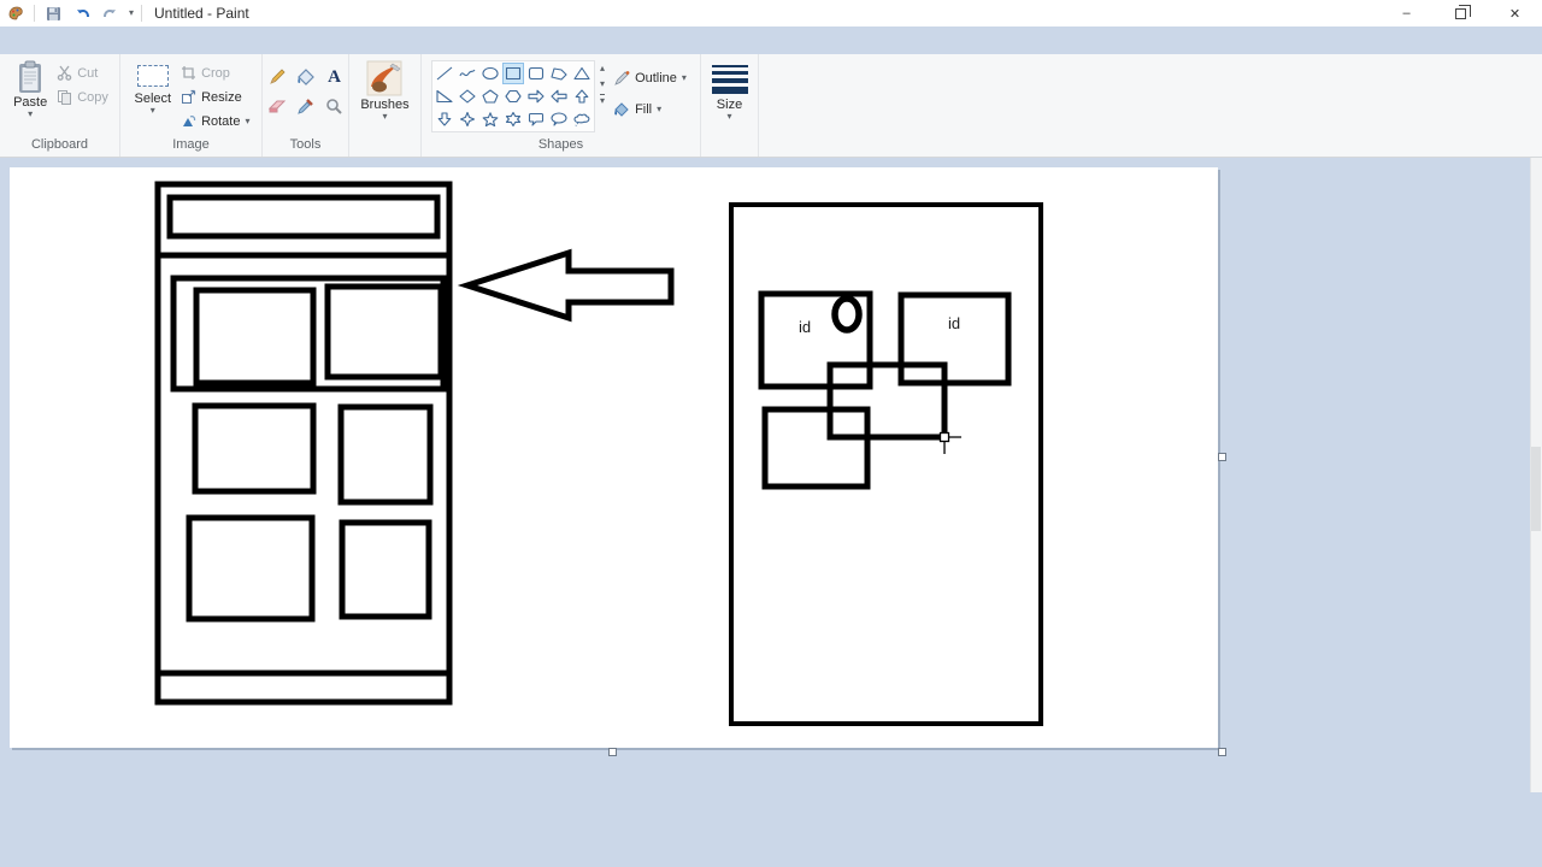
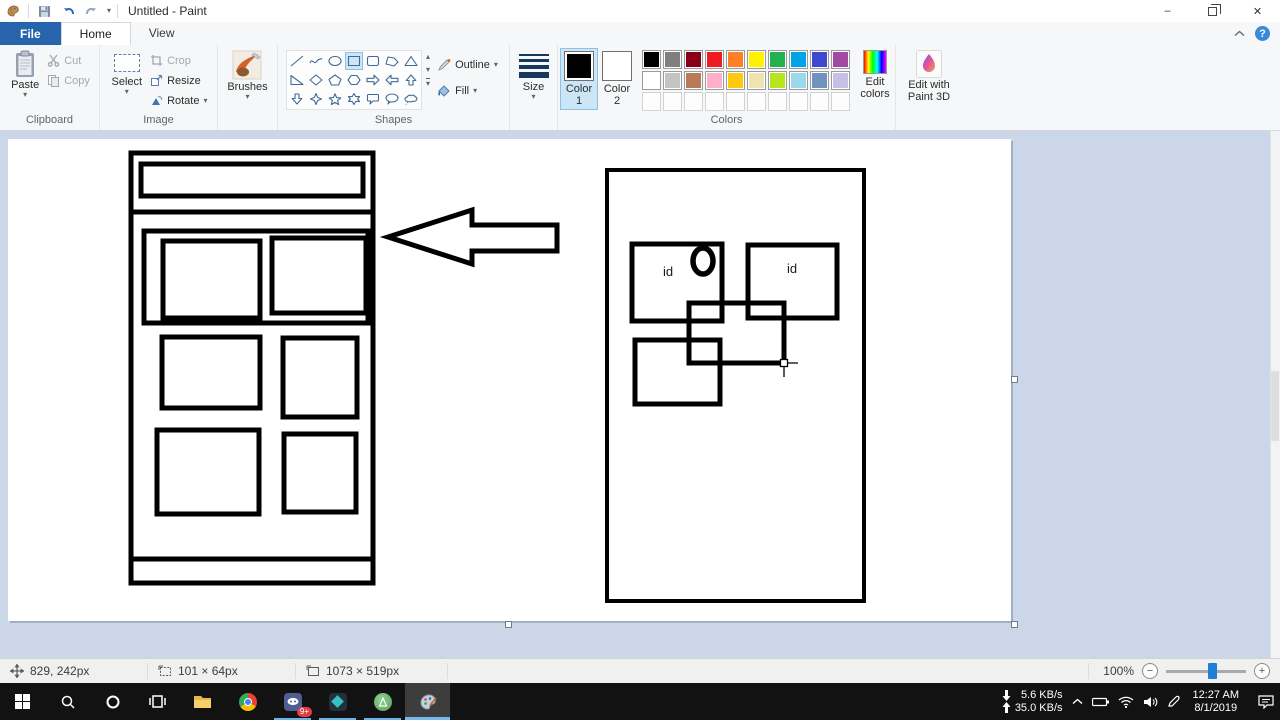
  ▾
  Untitled - Paint
  –
  ✕
+ File
+ Home
+ View
+ ?
  Paste
  ▾
  Cut
  Copy
  Clipboard
  Select
  ▾
  Crop
  Resize
  Rotate
  ▾
  Image
- A
- Tools
  Brushes
  ▾
  ▴
  ▾
  ▾
  Outline
  ▾
  Fill
  ▾
  Shapes
  Size
  ▾
+ Color 1
+ Color 2
+ Edit colors
+ Colors
+ Edit with Paint 3D
  id
  id
+ 829, 242px
+ 101 × 64px
+ 1073 × 519px
+ 100%
+ −
+ +
+ 9+
+ 5.6 KB/s
+ 35.0 KB/s
+ 12:27 AM
+ 8/1/2019
